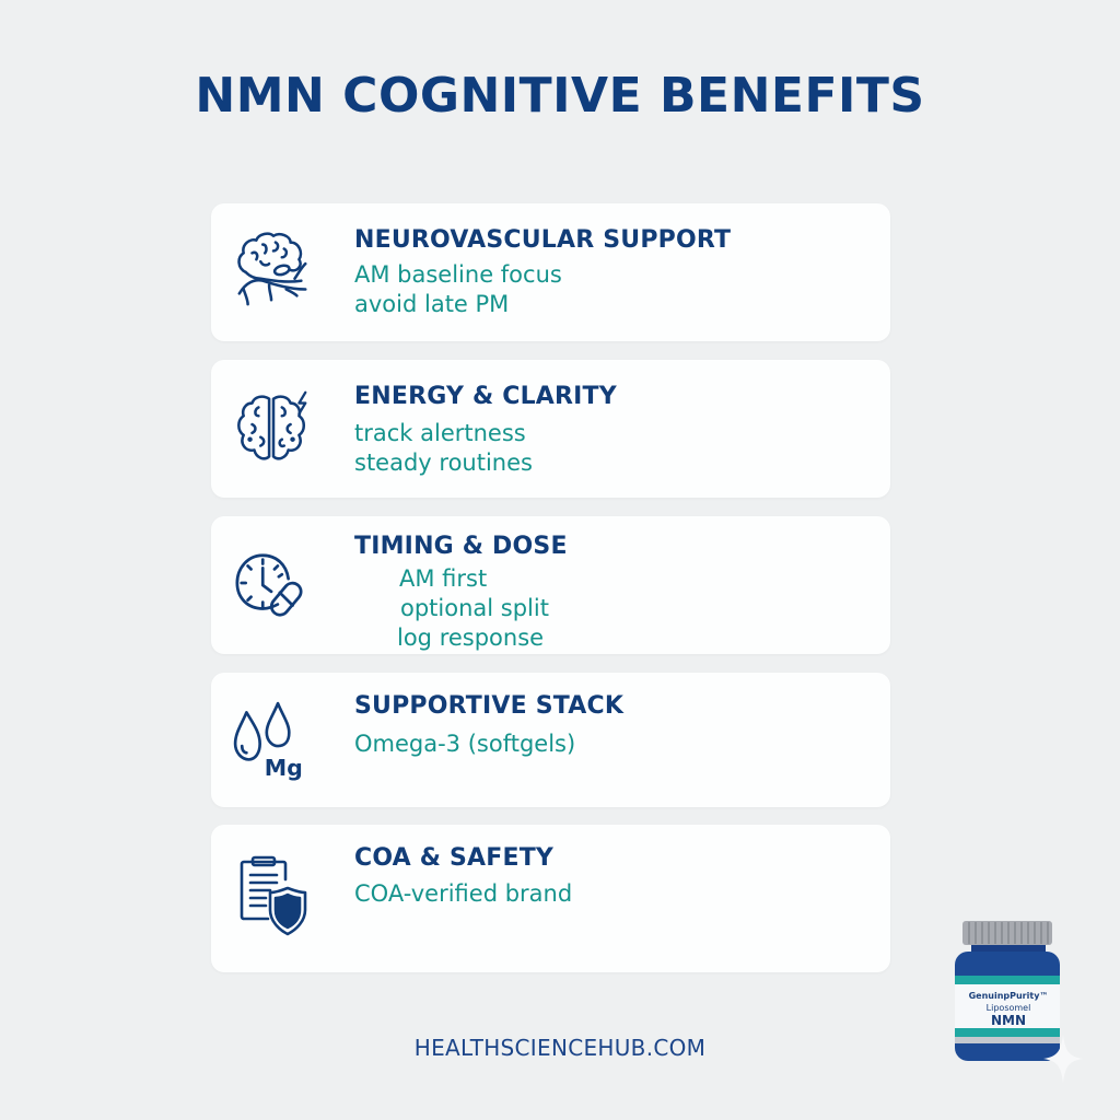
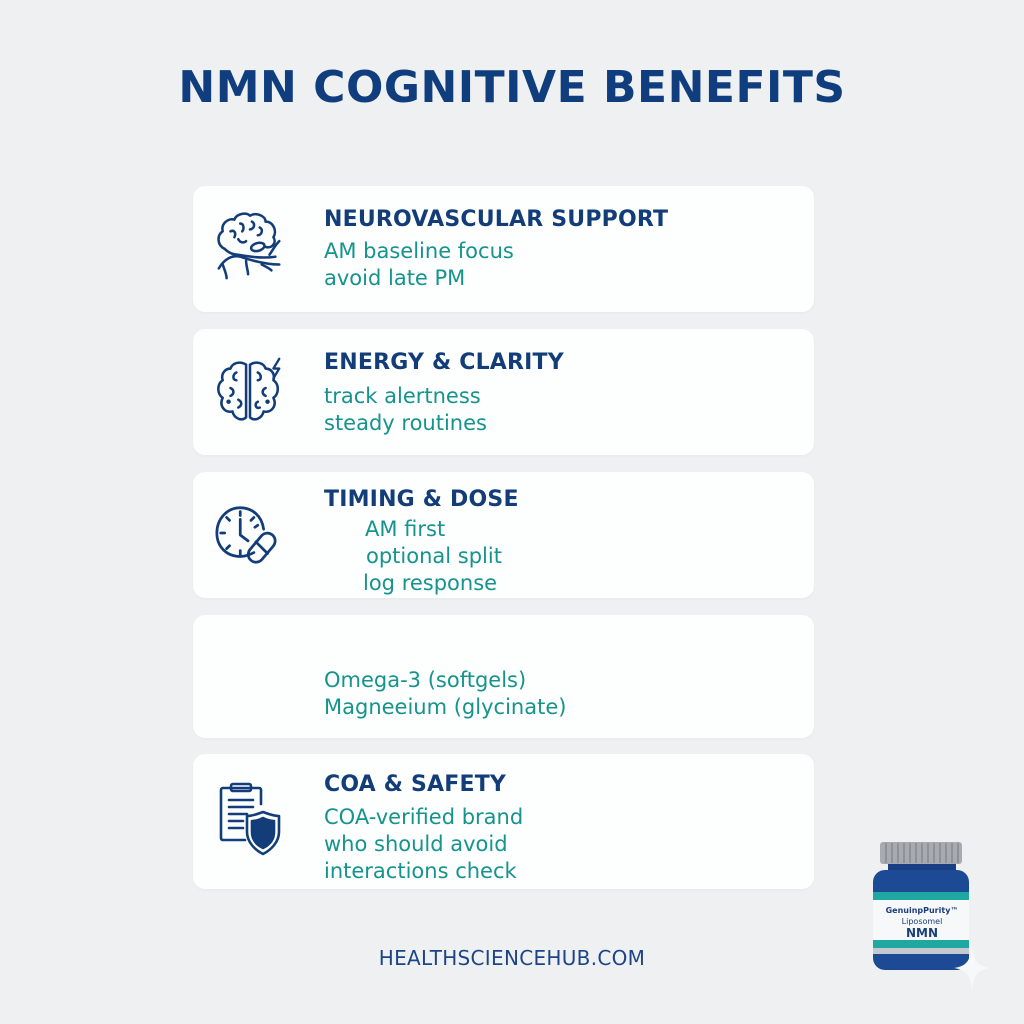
  NMN COGNITIVE BENEFITS
  NEUROVASCULAR SUPPORT
  AM baseline focus
  avoid late PM
  ENERGY & CLARITY
  track alertness
  steady routines
  TIMING & DOSE
  AM first
  optional split
  log response
- Mg
- SUPPORTIVE STACK
  Omega-3 (softgels)
+ Magneeium (glycinate)
  COA & SAFETY
  COA-verified brand
+ who should avoid
+ interactions check
  HEALTHSCIENCEHUB.COM
  GenuinpPurity™
  Liposomel
  NMN
